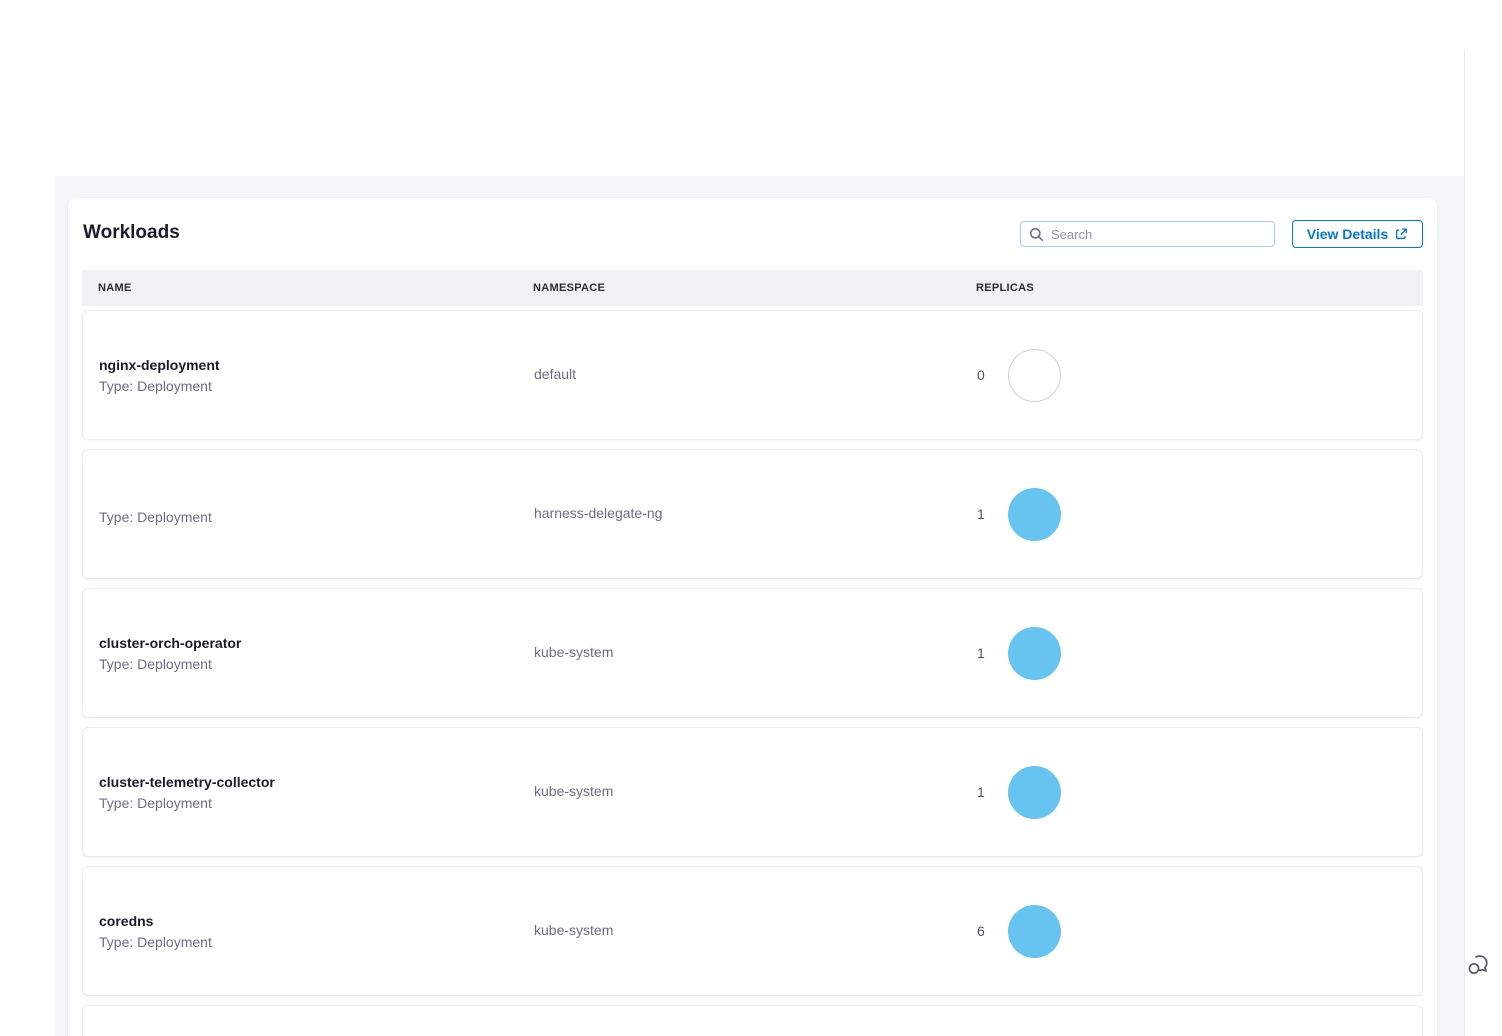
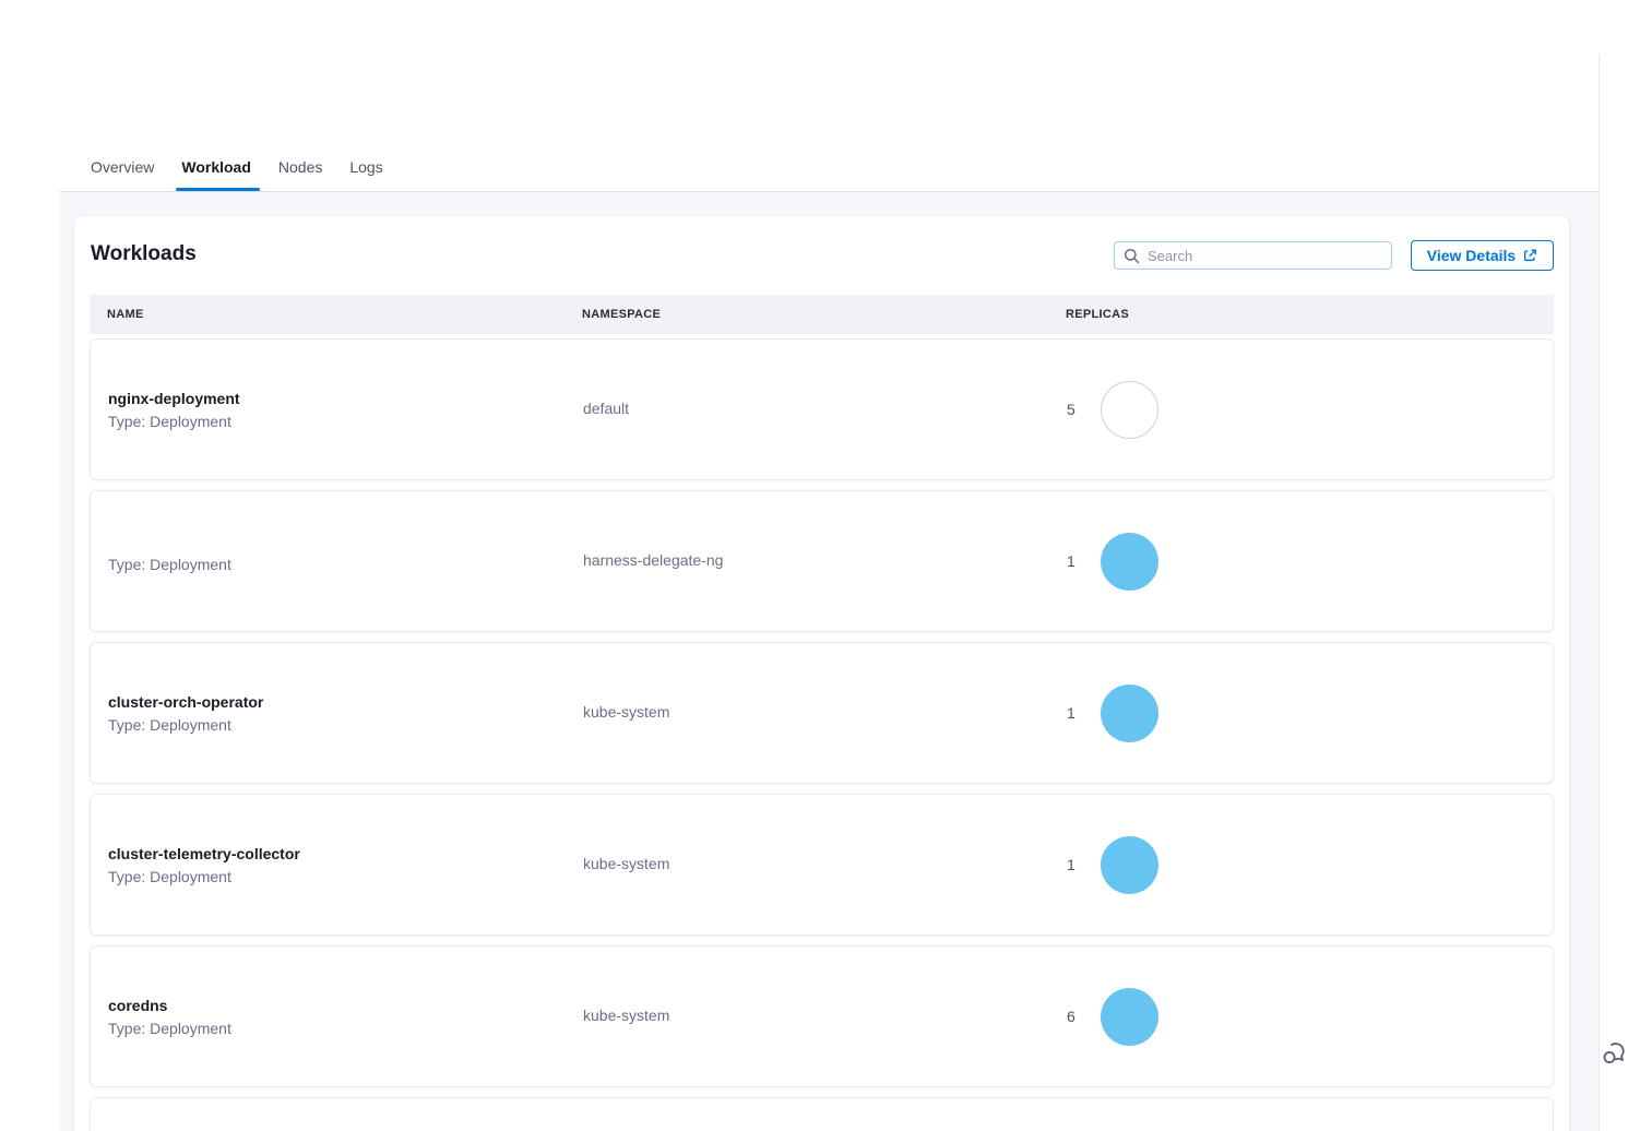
+ Overview
+ Workload
+ Nodes
+ Logs
  Workloads
  Search
  View Details
  NAME
  NAMESPACE
  REPLICAS
  nginx-deployment
  Type: Deployment
  default
- 0
+ 5
  Type: Deployment
  harness-delegate-ng
  1
  cluster-orch-operator
  Type: Deployment
  kube-system
  1
  cluster-telemetry-collector
  Type: Deployment
  kube-system
  1
  coredns
  Type: Deployment
  kube-system
  6
